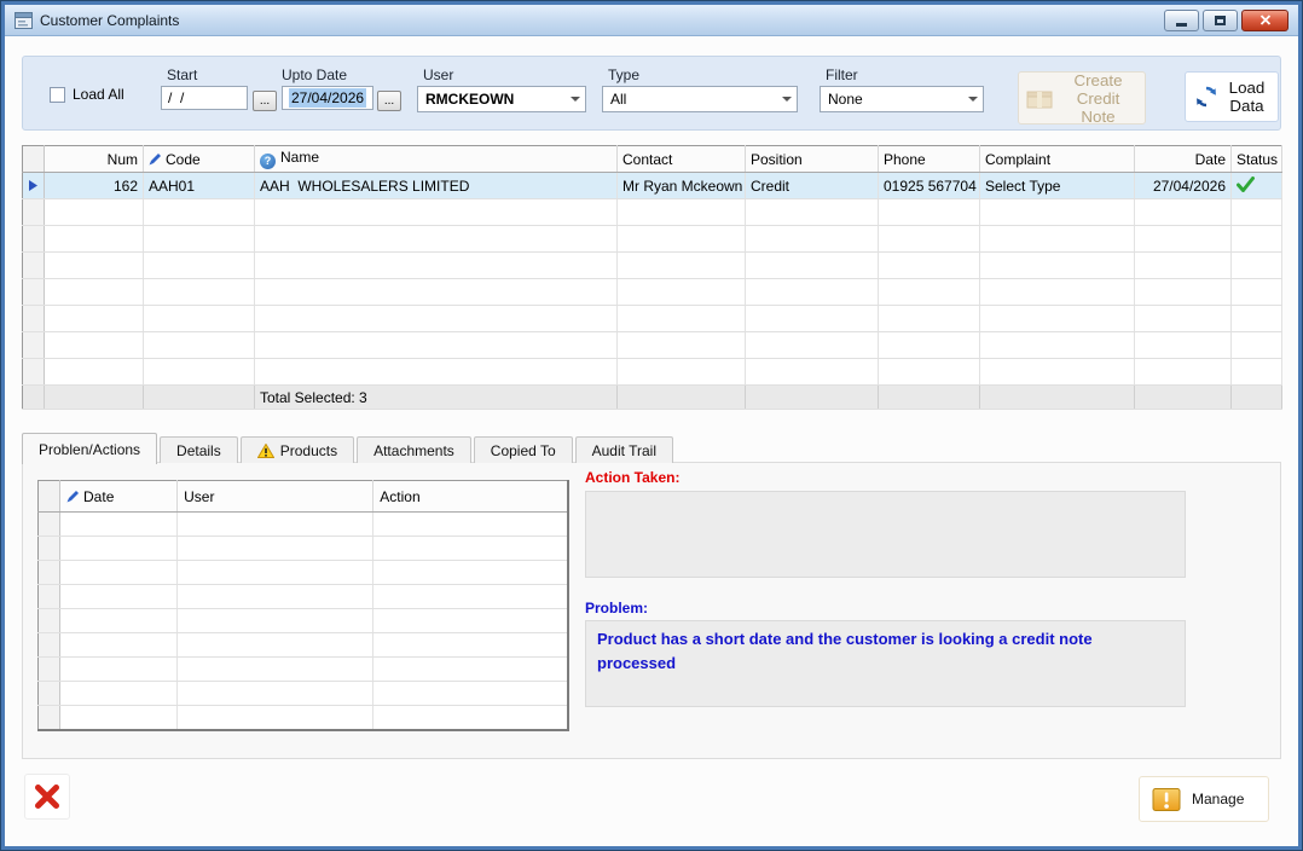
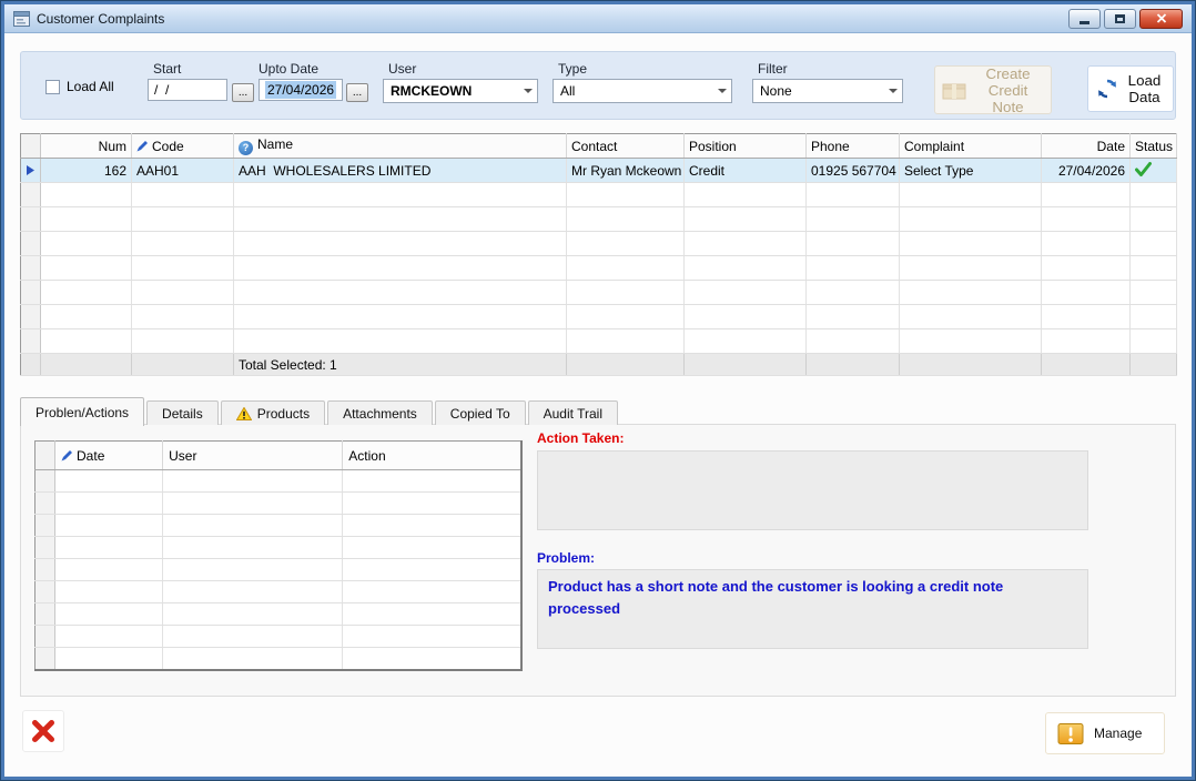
  Customer Complaints
  Load All
  Start
  / /
  ...
  Upto Date
  27/04/2026
  ...
  User
  RMCKEOWN
  Type
  All
  Filter
  None
  Create Credit Note
  Load Data
  	Num	Code	? Name	Contact	Position	Phone	Complaint	Date	Status
  	162	AAH01	AAH WHOLESALERS LIMITED	Mr Ryan Mckeown	Credit	01925 567704	Select Type	27/04/2026
- 			Total Selected: 3
+ 			Total Selected: 1
  Problen/Actions
  Details
  Products
  Attachments
  Copied To
  Audit Trail
  	Date	User	Action
  Action Taken:
  Problem:
- Product has a short date and the customer is looking a credit note processed
+ Product has a short note and the customer is looking a credit note processed
  Manage
